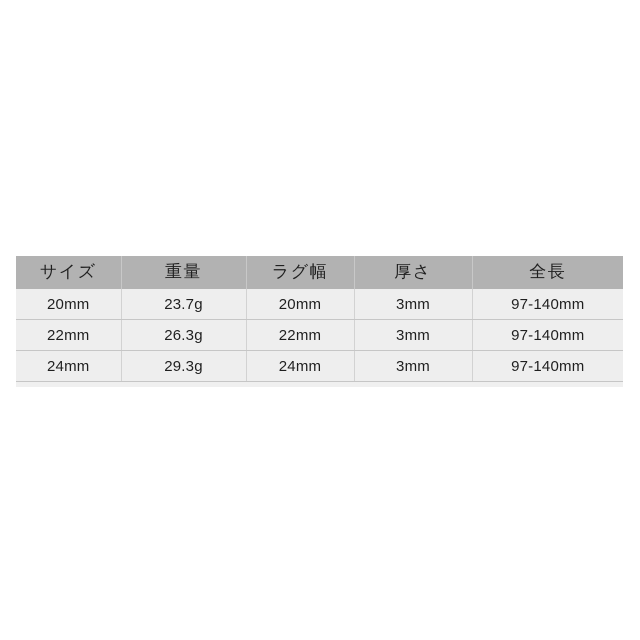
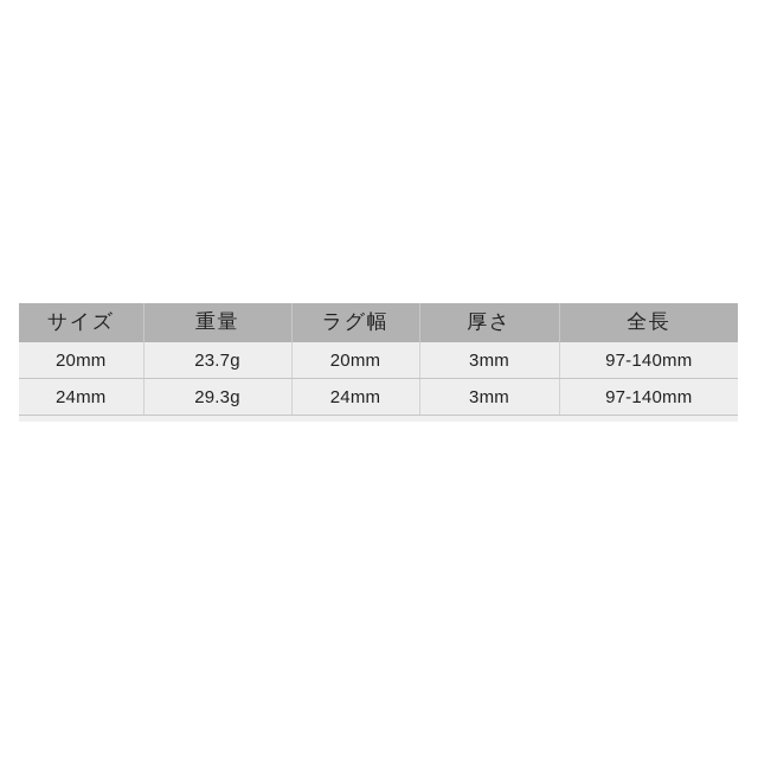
  サイズ	重量	ラグ幅	厚さ	全長
  20mm	23.7g	20mm	3mm	97-140mm
- 22mm	26.3g	22mm	3mm	97-140mm
  24mm	29.3g	24mm	3mm	97-140mm
